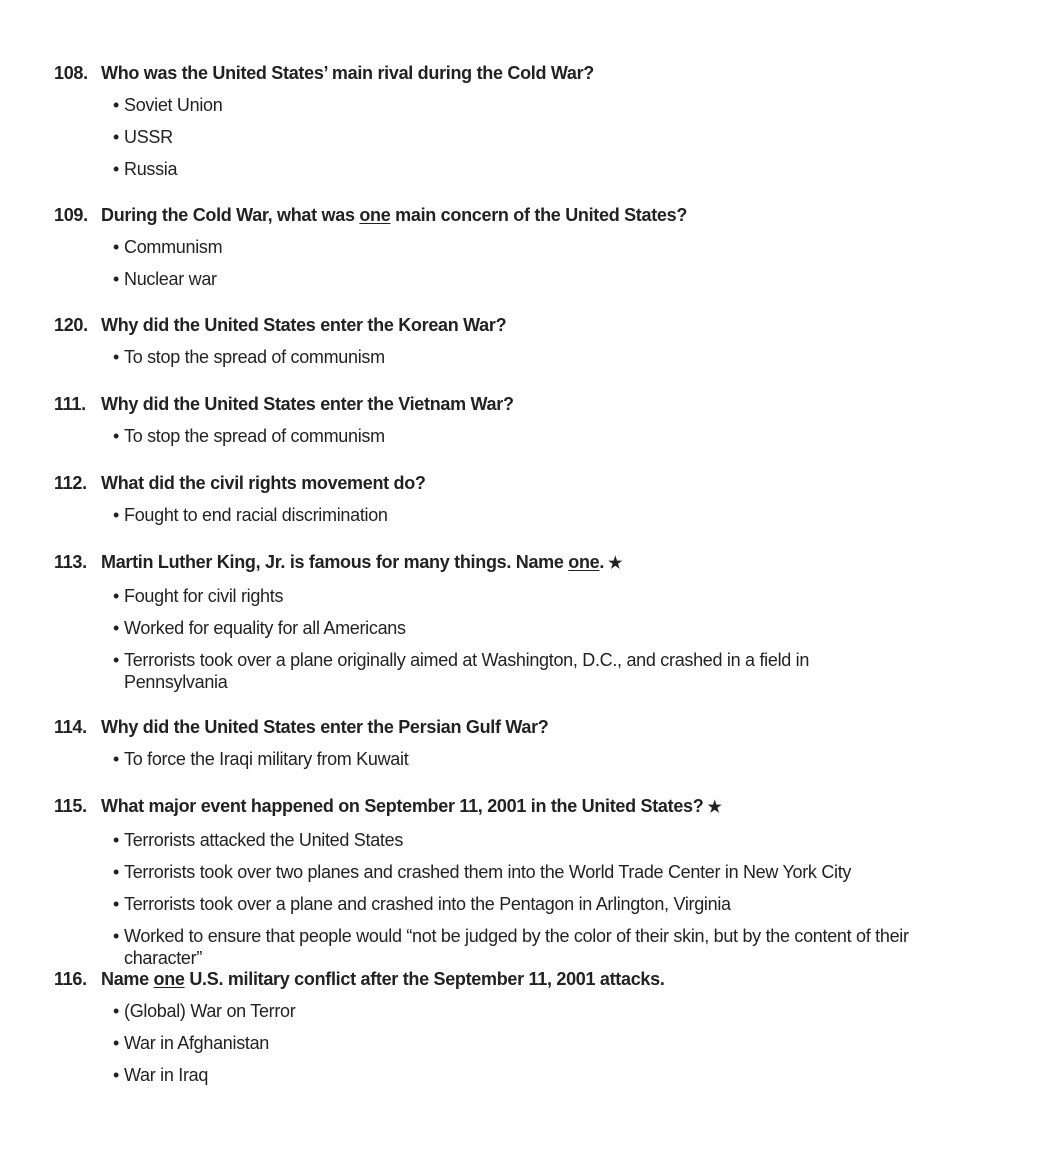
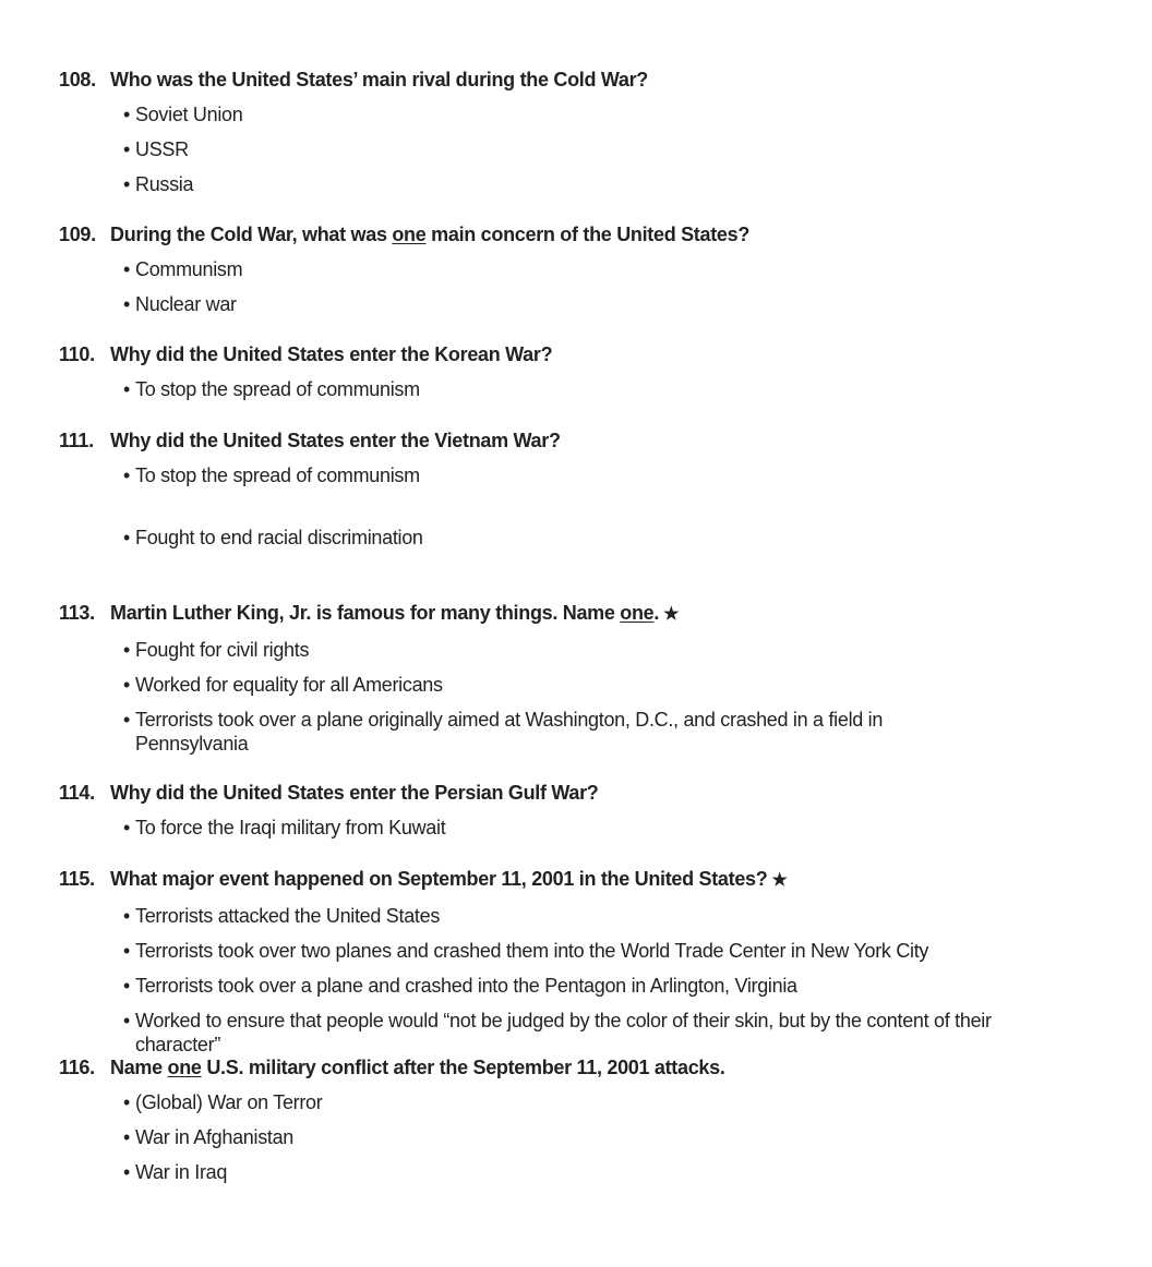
  108. Who was the United States’ main rival during the Cold War?
  •
  Soviet Union
  •
  USSR
  •
  Russia
  109. During the Cold War, what was one main concern of the United States?
  •
  Communism
  •
  Nuclear war
- 120. Why did the United States enter the Korean War?
+ 110. Why did the United States enter the Korean War?
  •
  To stop the spread of communism
  111. Why did the United States enter the Vietnam War?
  •
  To stop the spread of communism
- 112. What did the civil rights movement do?
  •
  Fought to end racial discrimination
  113. Martin Luther King, Jr. is famous for many things. Name one. ★
  •
  Fought for civil rights
  •
  Worked for equality for all Americans
  •
  Terrorists took over a plane originally aimed at Washington, D.C., and crashed in a field in Pennsylvania
  114. Why did the United States enter the Persian Gulf War?
  •
  To force the Iraqi military from Kuwait
  115. What major event happened on September 11, 2001 in the United States? ★
  •
  Terrorists attacked the United States
  •
  Terrorists took over two planes and crashed them into the World Trade Center in New York City
  •
  Terrorists took over a plane and crashed into the Pentagon in Arlington, Virginia
  •
  Worked to ensure that people would “not be judged by the color of their skin, but by the content of their character”
  116. Name one U.S. military conflict after the September 11, 2001 attacks.
  •
  (Global) War on Terror
  •
  War in Afghanistan
  •
  War in Iraq
